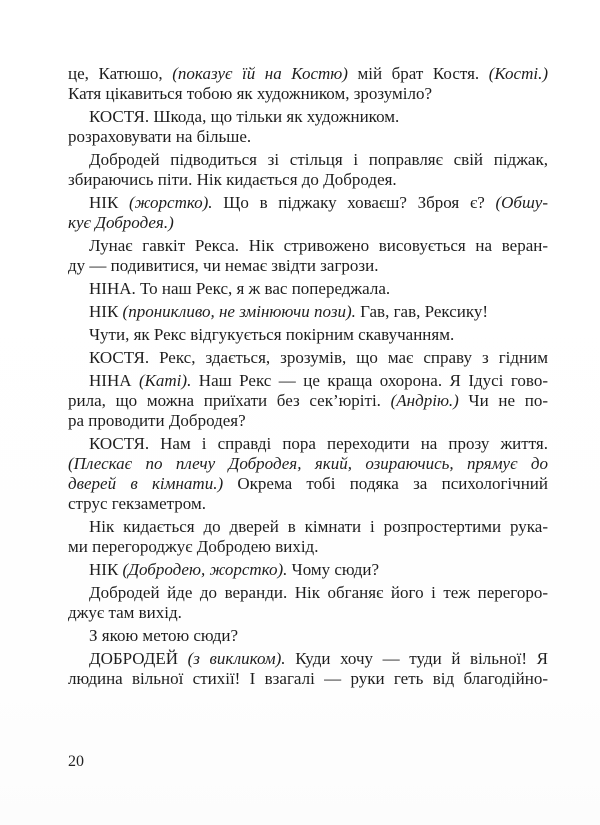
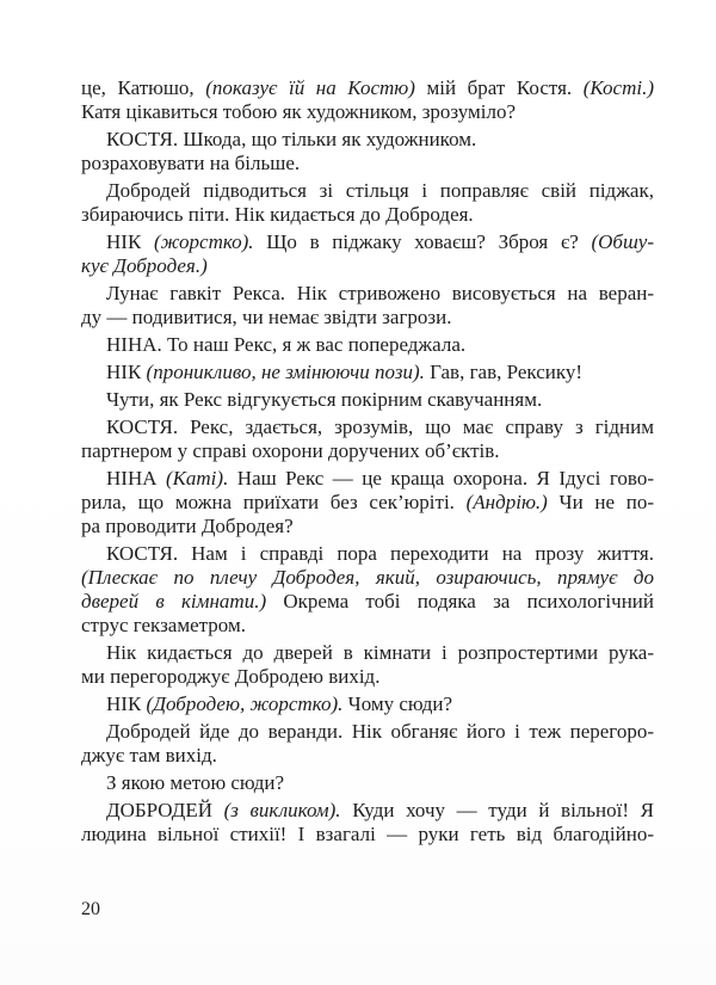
  це, Катюшо, (показує їй на Костю) мій брат Костя. (Кості.)
  Катя цікавиться тобою як художником, зрозуміло?
  КОСТЯ. Шкода, що тільки як художником.
  розраховувати на більше.
  Добродей підводиться зі стільця і поправляє свій піджак,
  збираючись піти. Нік кидається до Добродея.
  НІК (жорстко). Що в піджаку ховаєш? Зброя є? (Обшу-
  кує Добродея.)
  Лунає гавкіт Рекса. Нік стривожено висовується на веран-
  ду — подивитися, чи немає звідти загрози.
  НІНА. То наш Рекс, я ж вас попереджала.
  НІК (проникливо, не змінюючи пози). Гав, гав, Рексику!
  Чути, як Рекс відгукується покірним скавучанням.
  КОСТЯ. Рекс, здається, зрозумів, що має справу з гідним
+ партнером у справі охорони доручених об’єктів.
  НІНА (Каті). Наш Рекс — це краща охорона. Я Ідусі гово-
  рила, що можна приїхати без сек’юріті. (Андрію.) Чи не по-
  ра проводити Добродея?
  КОСТЯ. Нам і справді пора переходити на прозу життя.
  (Плескає по плечу Добродея, який, озираючись, прямує до
  дверей в кімнати.) Окрема тобі подяка за психологічний
  струс гекзаметром.
  Нік кидається до дверей в кімнати і розпростертими рука-
  ми перегороджує Добродею вихід.
  НІК (Добродею, жорстко). Чому сюди?
  Добродей йде до веранди. Нік обганяє його і теж перегоро-
  джує там вихід.
  З якою метою сюди?
  ДОБРОДЕЙ (з викликом). Куди хочу — туди й вільної! Я
  людина вільної стихії! І взагалі — руки геть від благодійно-
  20
